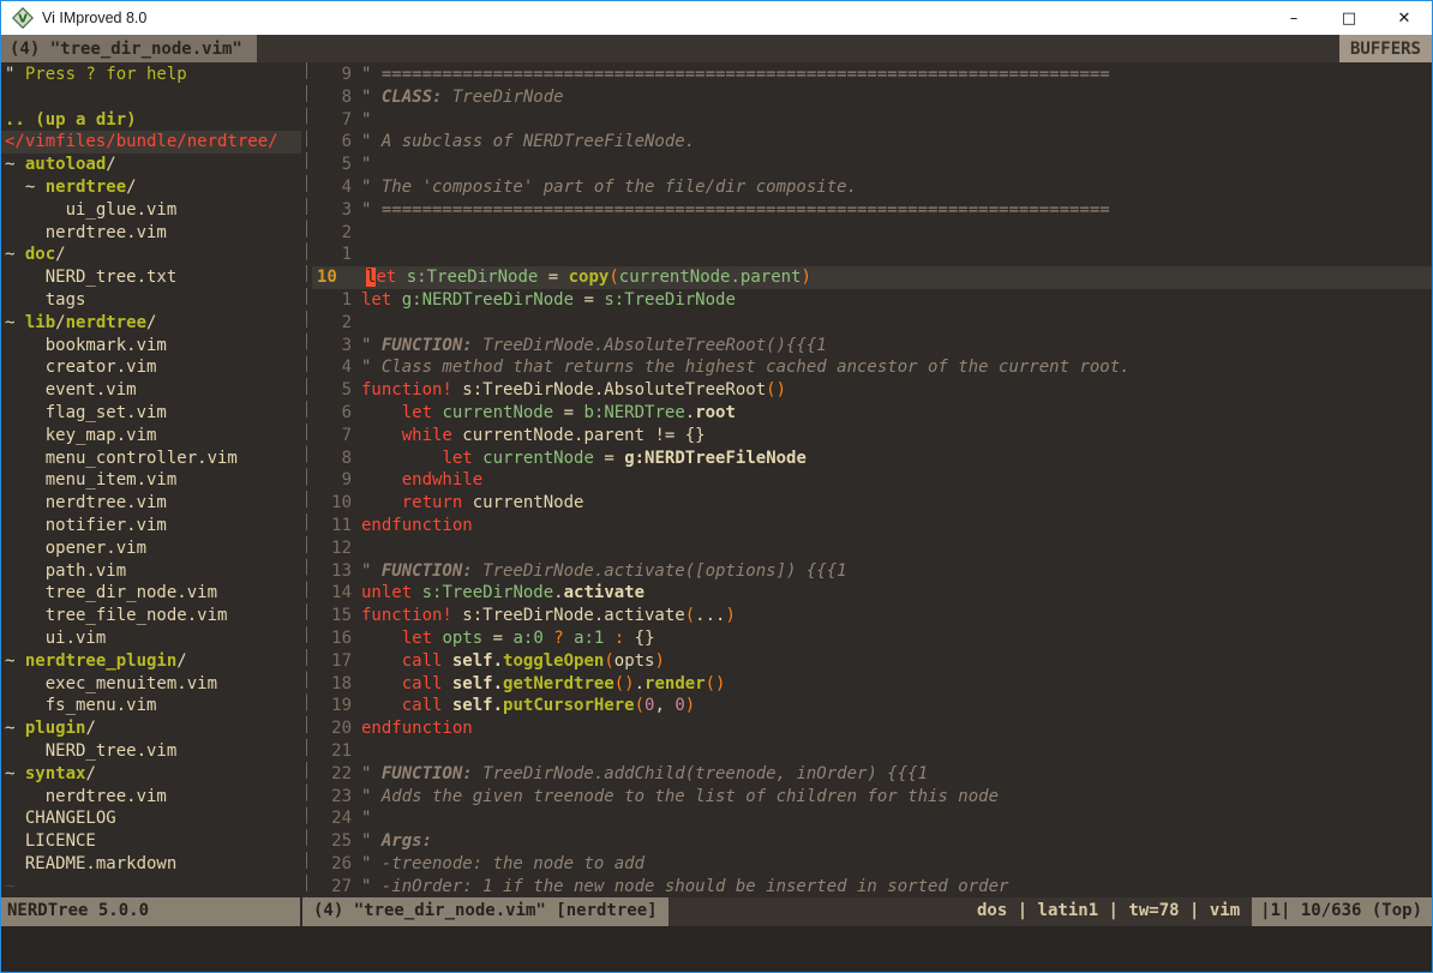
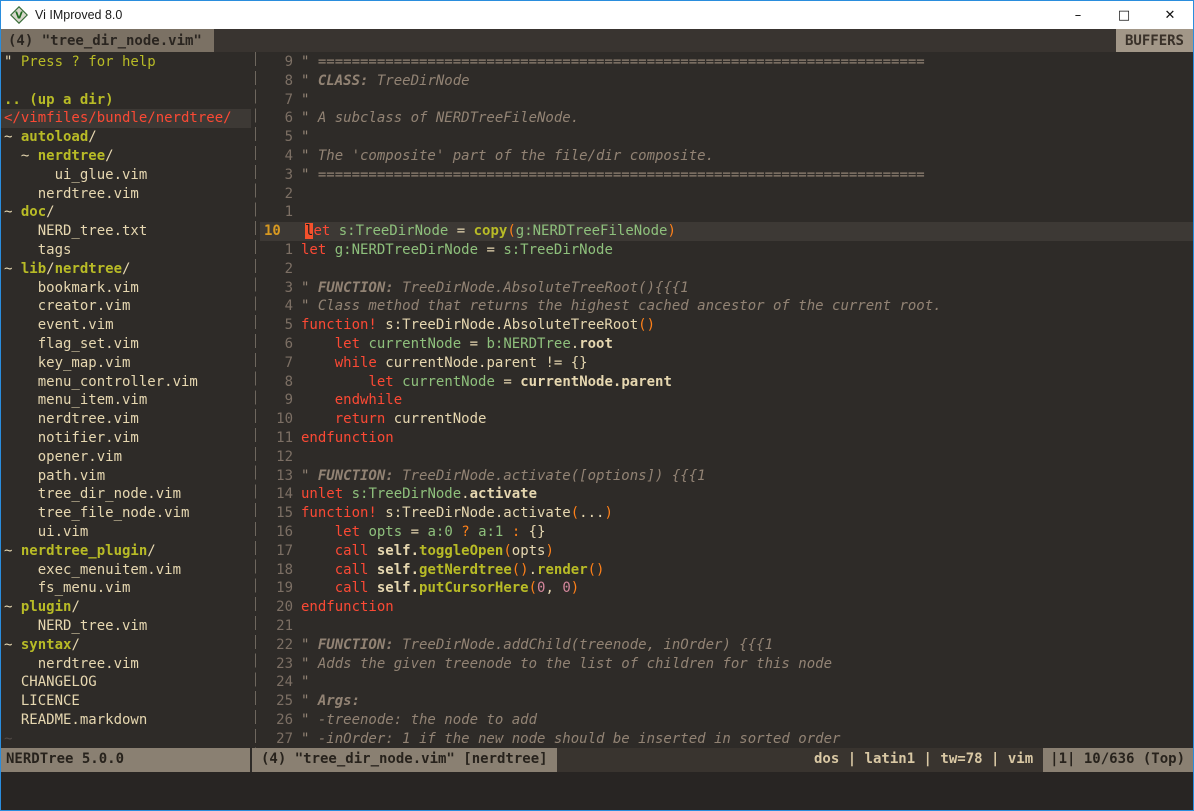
  V
  Vi IMproved 8.0
  –
  □
  ✕
  (4) "tree_dir_node.vim"
  BUFFERS
  " Press ? for help
  .. (up a dir)
  </vimfiles/bundle/nerdtree/
  ~ autoload/
  ~ nerdtree/
  ui_glue.vim
  nerdtree.vim
  ~ doc/
  NERD_tree.txt
  tags
  ~ lib/nerdtree/
  bookmark.vim
  creator.vim
  event.vim
  flag_set.vim
  key_map.vim
  menu_controller.vim
  menu_item.vim
  nerdtree.vim
  notifier.vim
  opener.vim
  path.vim
  tree_dir_node.vim
  tree_file_node.vim
  ui.vim
  ~ nerdtree_plugin/
  exec_menuitem.vim
  fs_menu.vim
  ~ plugin/
  NERD_tree.vim
  ~ syntax/
  nerdtree.vim
  CHANGELOG
  LICENCE
  README.markdown
  ~
  9
  " ========================================================================
  8
  " CLASS: TreeDirNode
  7
  "
  6
  " A subclass of NERDTreeFileNode.
  5
  "
  4
  " The 'composite' part of the file/dir composite.
  3
  " ========================================================================
  2
  1
  10
- let s:TreeDirNode = copy(currentNode.parent)
+ let s:TreeDirNode = copy(g:NERDTreeFileNode)
  1
  let g:NERDTreeDirNode = s:TreeDirNode
  2
  3
  " FUNCTION: TreeDirNode.AbsoluteTreeRoot(){{{1
  4
  " Class method that returns the highest cached ancestor of the current root.
  5
  function! s:TreeDirNode.AbsoluteTreeRoot()
  6
  let currentNode = b:NERDTree.root
  7
  while currentNode.parent != {}
  8
- let currentNode = g:NERDTreeFileNode
+ let currentNode = currentNode.parent
  9
  endwhile
  10
  return currentNode
  11
  endfunction
  12
  13
  " FUNCTION: TreeDirNode.activate([options]) {{{1
  14
  unlet s:TreeDirNode.activate
  15
  function! s:TreeDirNode.activate(...)
  16
  let opts = a:0 ? a:1 : {}
  17
  call self.toggleOpen(opts)
  18
  call self.getNerdtree().render()
  19
  call self.putCursorHere(0, 0)
  20
  endfunction
  21
  22
  " FUNCTION: TreeDirNode.addChild(treenode, inOrder) {{{1
  23
  " Adds the given treenode to the list of children for this node
  24
  "
  25
  " Args:
  26
  " -treenode: the node to add
  27
  " -inOrder: 1 if the new node should be inserted in sorted order
  NERDTree 5.0.0
  (4) "tree_dir_node.vim" [nerdtree]
  dos | latin1 | tw=78 | vim
  |1| 10/636 (Top)
